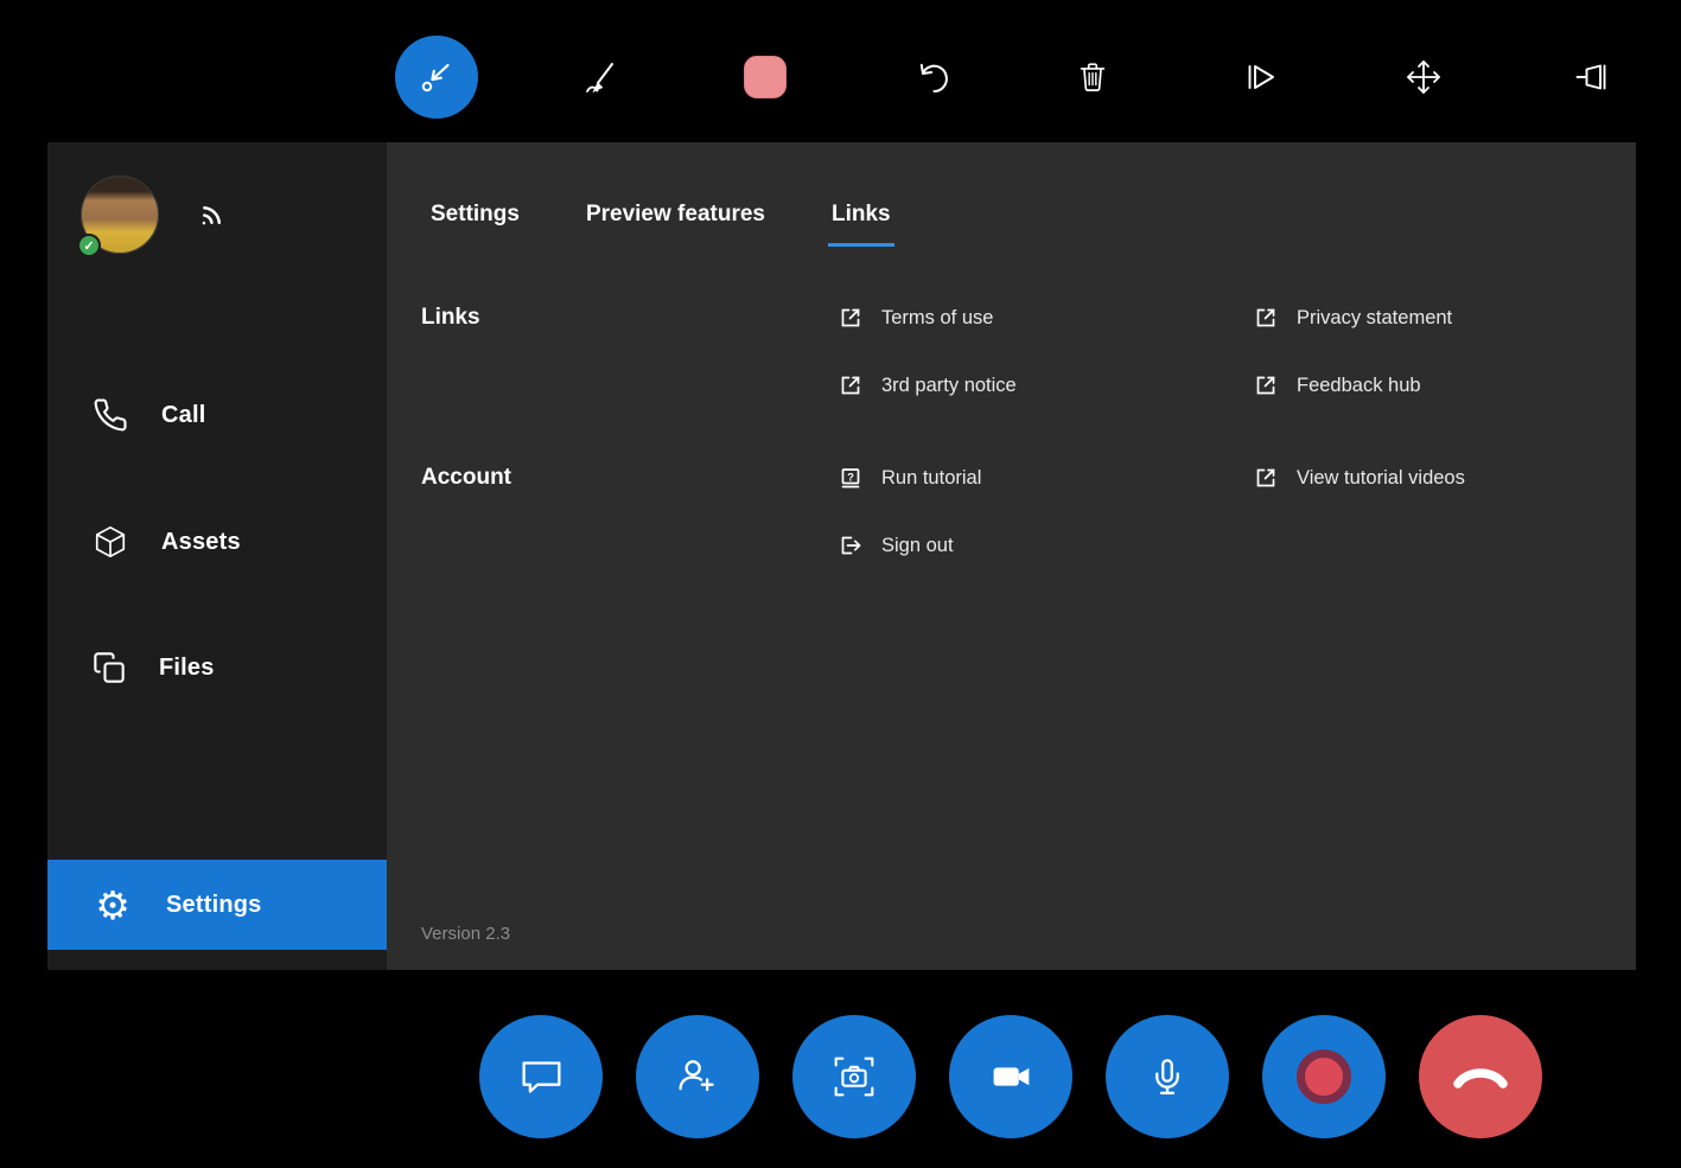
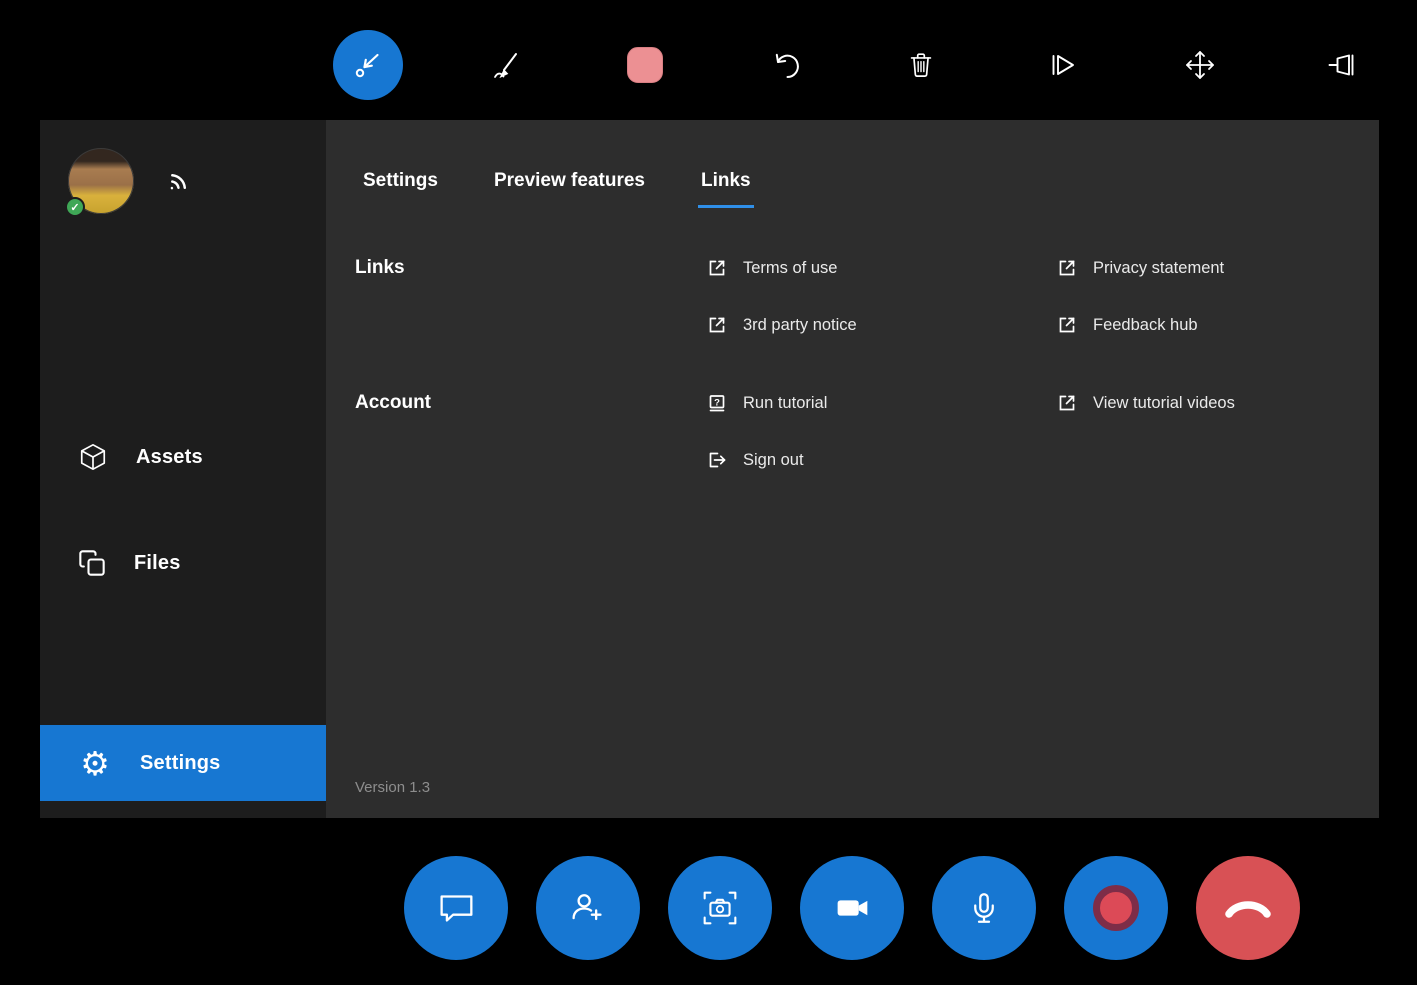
  ✓
- Call
  Assets
  Files
  ⚙
  Settings
  Settings
  Preview features
  Links
  Links
  Terms of use
  Privacy statement
  3rd party notice
  Feedback hub
  Account
  ?
  Run tutorial
  View tutorial videos
  Sign out
- Version 2.3
+ Version 1.3
